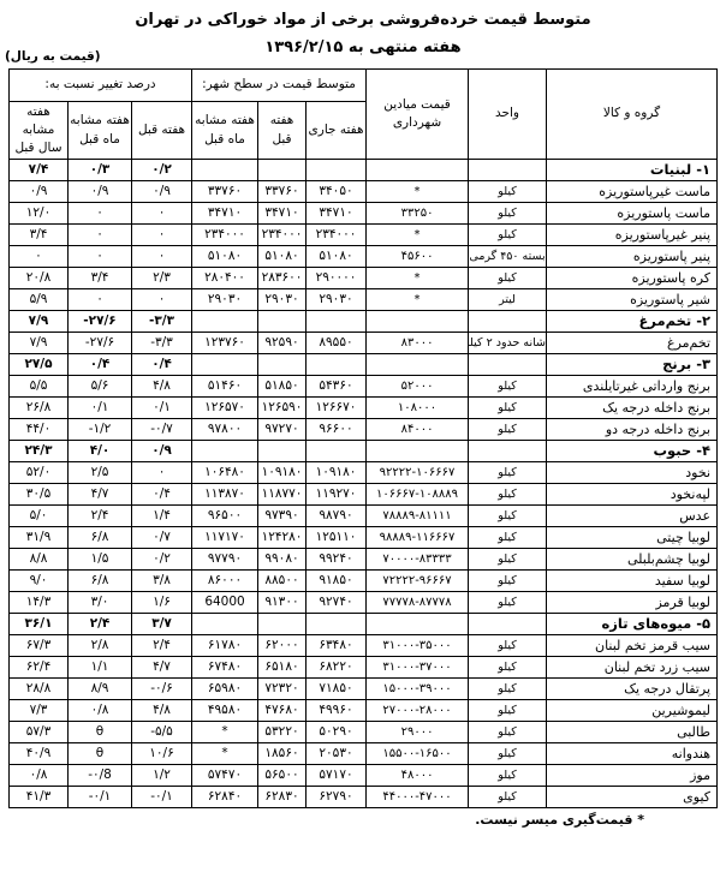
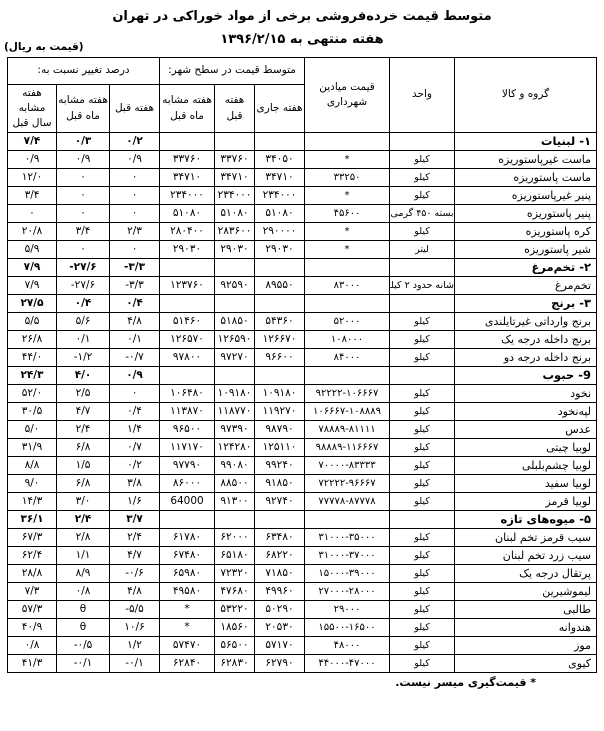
  متوسط قیمت خرده‌فروشی برخی از مواد خوراکی در تهران
  هفته منتهی به ۱۳۹۶/۲/۱۵
  (قیمت به ریال)
  گروه و کالا	واحد	قیمت میادین شهرداری	متوسط قیمت در سطح شهر:	درصد تغییر نسبت به:
  هفته جاری	هفته قبل	هفته مشابه ماه قبل	هفته قبل	هفته مشابه ماه قبل	هفته مشابه سال قبل
  ۱- لبنیات						۰/۲	۰/۳	۷/۴
  ماست غیرپاستوریزه	کیلو	*	۳۴۰۵۰	۳۳۷۶۰	۳۳۷۶۰	۰/۹	۰/۹	۰/۹
  ماست پاستوریزه	کیلو	۳۳۲۵۰	۳۴۷۱۰	۳۴۷۱۰	۳۴۷۱۰	۰	۰	۱۲/۰
  پنیر غیرپاستوریزه	کیلو	*	۲۳۴۰۰۰	۲۳۴۰۰۰	۲۳۴۰۰۰	۰	۰	۳/۴
  پنیر پاستوریزه	بسته ۴۵۰ گرمی	۴۵۶۰۰	۵۱۰۸۰	۵۱۰۸۰	۵۱۰۸۰	۰	۰	۰
  کره پاستوریزه	کیلو	*	۲۹۰۰۰۰	۲۸۳۶۰۰	۲۸۰۴۰۰	۲/۳	۳/۴	۲۰/۸
  شیر پاستوریزه	لیتر	*	۲۹۰۳۰	۲۹۰۳۰	۲۹۰۳۰	۰	۰	۵/۹
  ۲- تخم‌مرغ						-۳/۳	-۲۷/۶	۷/۹
  تخم‌مرغ	شانه حدود ۲ کیلو	۸۳۰۰۰	۸۹۵۵۰	۹۲۵۹۰	۱۲۳۷۶۰	-۳/۳	-۲۷/۶	۷/۹
  ۳- برنج						۰/۴	۰/۴	۲۷/۵
  برنج وارداتی غیرتایلندی	کیلو	۵۲۰۰۰	۵۴۳۶۰	۵۱۸۵۰	۵۱۴۶۰	۴/۸	۵/۶	۵/۵
  برنج داخله درجه یک	کیلو	۱۰۸۰۰۰	۱۲۶۶۷۰	۱۲۶۵۹۰	۱۲۶۵۷۰	۰/۱	۰/۱	۲۶/۸
  برنج داخله درجه دو	کیلو	۸۴۰۰۰	۹۶۶۰۰	۹۷۲۷۰	۹۷۸۰۰	-۰/۷	-۱/۲	۴۴/۰
- ۴- حبوب						۰/۹	۴/۰	۲۴/۳
+ 9- حبوب						۰/۹	۴/۰	۲۴/۳
  نخود	کیلو	۹۲۲۲۲-۱۰۶۶۶۷	۱۰۹۱۸۰	۱۰۹۱۸۰	۱۰۶۴۸۰	۰	۲/۵	۵۲/۰
  لپه‌نخود	کیلو	۱۰۶۶۶۷-۱۰۸۸۸۹	۱۱۹۲۷۰	۱۱۸۷۷۰	۱۱۳۸۷۰	۰/۴	۴/۷	۳۰/۵
  عدس	کیلو	۷۸۸۸۹-۸۱۱۱۱	۹۸۷۹۰	۹۷۳۹۰	۹۶۵۰۰	۱/۴	۲/۴	۵/۰
  لوبیا چیتی	کیلو	۹۸۸۸۹-۱۱۶۶۶۷	۱۲۵۱۱۰	۱۲۴۲۸۰	۱۱۷۱۷۰	۰/۷	۶/۸	۳۱/۹
  لوبیا چشم‌بلبلی	کیلو	۷۰۰۰۰-۸۳۳۳۳	۹۹۲۴۰	۹۹۰۸۰	۹۷۷۹۰	۰/۲	۱/۵	۸/۸
  لوبیا سفید	کیلو	۷۲۲۲۲-۹۶۶۶۷	۹۱۸۵۰	۸۸۵۰۰	۸۶۰۰۰	۳/۸	۶/۸	۹/۰
  لوبیا قرمز	کیلو	۷۷۷۷۸-۸۷۷۷۸	۹۲۷۴۰	۹۱۳۰۰	64000	۱/۶	۳/۰	۱۴/۳
  ۵- میوه‌های تازه						۳/۷	۲/۴	۳۶/۱
  سیب قرمز تخم لبنان	کیلو	۳۱۰۰۰-۳۵۰۰۰	۶۳۴۸۰	۶۲۰۰۰	۶۱۷۸۰	۲/۴	۲/۸	۶۷/۳
  سیب زرد تخم لبنان	کیلو	۳۱۰۰۰-۳۷۰۰۰	۶۸۲۲۰	۶۵۱۸۰	۶۷۴۸۰	۴/۷	۱/۱	۶۲/۴
  پرتقال درجه یک	کیلو	۱۵۰۰۰-۳۹۰۰۰	۷۱۸۵۰	۷۲۳۲۰	۶۵۹۸۰	-۰/۶	۸/۹	۲۸/۸
  لیموشیرین	کیلو	۲۷۰۰۰-۲۸۰۰۰	۴۹۹۶۰	۴۷۶۸۰	۴۹۵۸۰	۴/۸	۰/۸	۷/۳
  طالبی	کیلو	۲۹۰۰۰	۵۰۲۹۰	۵۳۲۲۰	*	-۵/۵	θ	۵۷/۳
  هندوانه	کیلو	۱۵۵۰۰-۱۶۵۰۰	۲۰۵۳۰	۱۸۵۶۰	*	۱۰/۶	θ	۴۰/۹
- موز	کیلو	۴۸۰۰۰	۵۷۱۷۰	۵۶۵۰۰	۵۷۴۷۰	۱/۲	-۰/8	۰/۸
+ موز	کیلو	۴۸۰۰۰	۵۷۱۷۰	۵۶۵۰۰	۵۷۴۷۰	۱/۲	-۰/۵	۰/۸
  کیوی	کیلو	۴۴۰۰۰-۴۷۰۰۰	۶۲۷۹۰	۶۲۸۳۰	۶۲۸۴۰	-۰/۱	-۰/۱	۴۱/۳
  * قیمت‌گیری میسر نیست.
